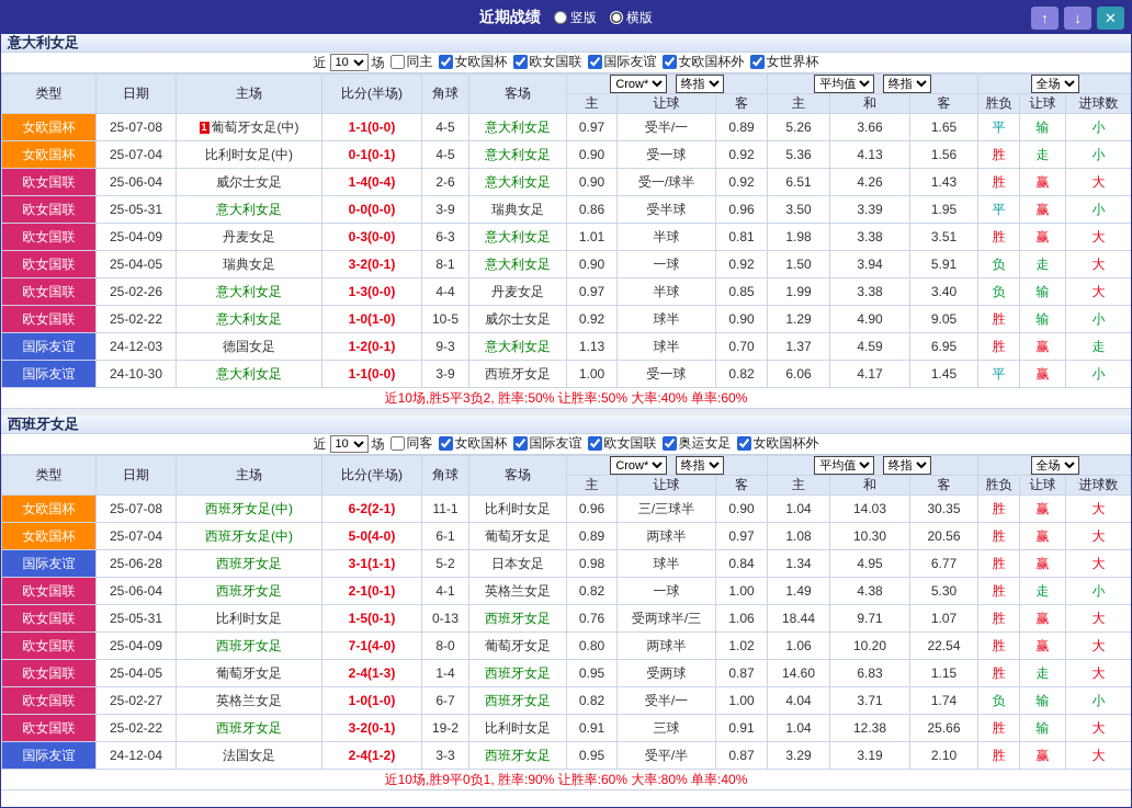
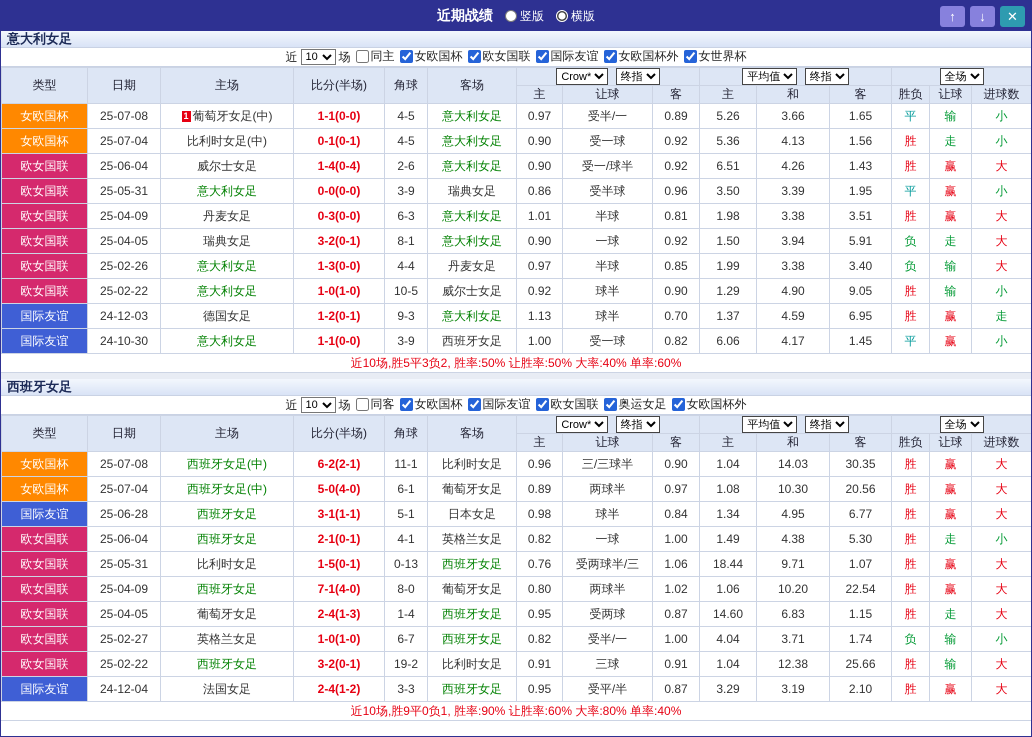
  近期战绩
  竖版
  横版
  ↑
  ↓
  ✕
  意大利女足
  近
  10
  场
  同主
  女欧国杯
  欧女国联
  国际友谊
  女欧国杯外
  女世界杯
  类型	日期	主场	比分(半场)	角球	客场	Crow* 终指	平均值 终指	全场
  主	让球	客	主	和	客	胜负	让球	进球数
  女欧国杯	25-07-08	1 葡萄牙女足(中)	1-1(0-0)	4-5	意大利女足	0.97	受半/一	0.89	5.26	3.66	1.65	平	输	小
  女欧国杯	25-07-04	比利时女足(中)	0-1(0-1)	4-5	意大利女足	0.90	受一球	0.92	5.36	4.13	1.56	胜	走	小
  欧女国联	25-06-04	威尔士女足	1-4(0-4)	2-6	意大利女足	0.90	受一/球半	0.92	6.51	4.26	1.43	胜	赢	大
  欧女国联	25-05-31	意大利女足	0-0(0-0)	3-9	瑞典女足	0.86	受半球	0.96	3.50	3.39	1.95	平	赢	小
  欧女国联	25-04-09	丹麦女足	0-3(0-0)	6-3	意大利女足	1.01	半球	0.81	1.98	3.38	3.51	胜	赢	大
  欧女国联	25-04-05	瑞典女足	3-2(0-1)	8-1	意大利女足	0.90	一球	0.92	1.50	3.94	5.91	负	走	大
  欧女国联	25-02-26	意大利女足	1-3(0-0)	4-4	丹麦女足	0.97	半球	0.85	1.99	3.38	3.40	负	输	大
  欧女国联	25-02-22	意大利女足	1-0(1-0)	10-5	威尔士女足	0.92	球半	0.90	1.29	4.90	9.05	胜	输	小
  国际友谊	24-12-03	德国女足	1-2(0-1)	9-3	意大利女足	1.13	球半	0.70	1.37	4.59	6.95	胜	赢	走
  国际友谊	24-10-30	意大利女足	1-1(0-0)	3-9	西班牙女足	1.00	受一球	0.82	6.06	4.17	1.45	平	赢	小
  近10场,胜5平3负2, 胜率:50% 让胜率:50% 大率:40% 单率:60%
  西班牙女足
  近
  10
  场
  同客
  女欧国杯
  国际友谊
  欧女国联
  奥运女足
  女欧国杯外
  类型	日期	主场	比分(半场)	角球	客场	Crow* 终指	平均值 终指	全场
  主	让球	客	主	和	客	胜负	让球	进球数
  女欧国杯	25-07-08	西班牙女足(中)	6-2(2-1)	11-1	比利时女足	0.96	三/三球半	0.90	1.04	14.03	30.35	胜	赢	大
  女欧国杯	25-07-04	西班牙女足(中)	5-0(4-0)	6-1	葡萄牙女足	0.89	两球半	0.97	1.08	10.30	20.56	胜	赢	大
- 国际友谊	25-06-28	西班牙女足	3-1(1-1)	5-2	日本女足	0.98	球半	0.84	1.34	4.95	6.77	胜	赢	大
+ 国际友谊	25-06-28	西班牙女足	3-1(1-1)	5-1	日本女足	0.98	球半	0.84	1.34	4.95	6.77	胜	赢	大
  欧女国联	25-06-04	西班牙女足	2-1(0-1)	4-1	英格兰女足	0.82	一球	1.00	1.49	4.38	5.30	胜	走	小
  欧女国联	25-05-31	比利时女足	1-5(0-1)	0-13	西班牙女足	0.76	受两球半/三	1.06	18.44	9.71	1.07	胜	赢	大
  欧女国联	25-04-09	西班牙女足	7-1(4-0)	8-0	葡萄牙女足	0.80	两球半	1.02	1.06	10.20	22.54	胜	赢	大
  欧女国联	25-04-05	葡萄牙女足	2-4(1-3)	1-4	西班牙女足	0.95	受两球	0.87	14.60	6.83	1.15	胜	走	大
  欧女国联	25-02-27	英格兰女足	1-0(1-0)	6-7	西班牙女足	0.82	受半/一	1.00	4.04	3.71	1.74	负	输	小
  欧女国联	25-02-22	西班牙女足	3-2(0-1)	19-2	比利时女足	0.91	三球	0.91	1.04	12.38	25.66	胜	输	大
  国际友谊	24-12-04	法国女足	2-4(1-2)	3-3	西班牙女足	0.95	受平/半	0.87	3.29	3.19	2.10	胜	赢	大
  近10场,胜9平0负1, 胜率:90% 让胜率:60% 大率:80% 单率:40%
